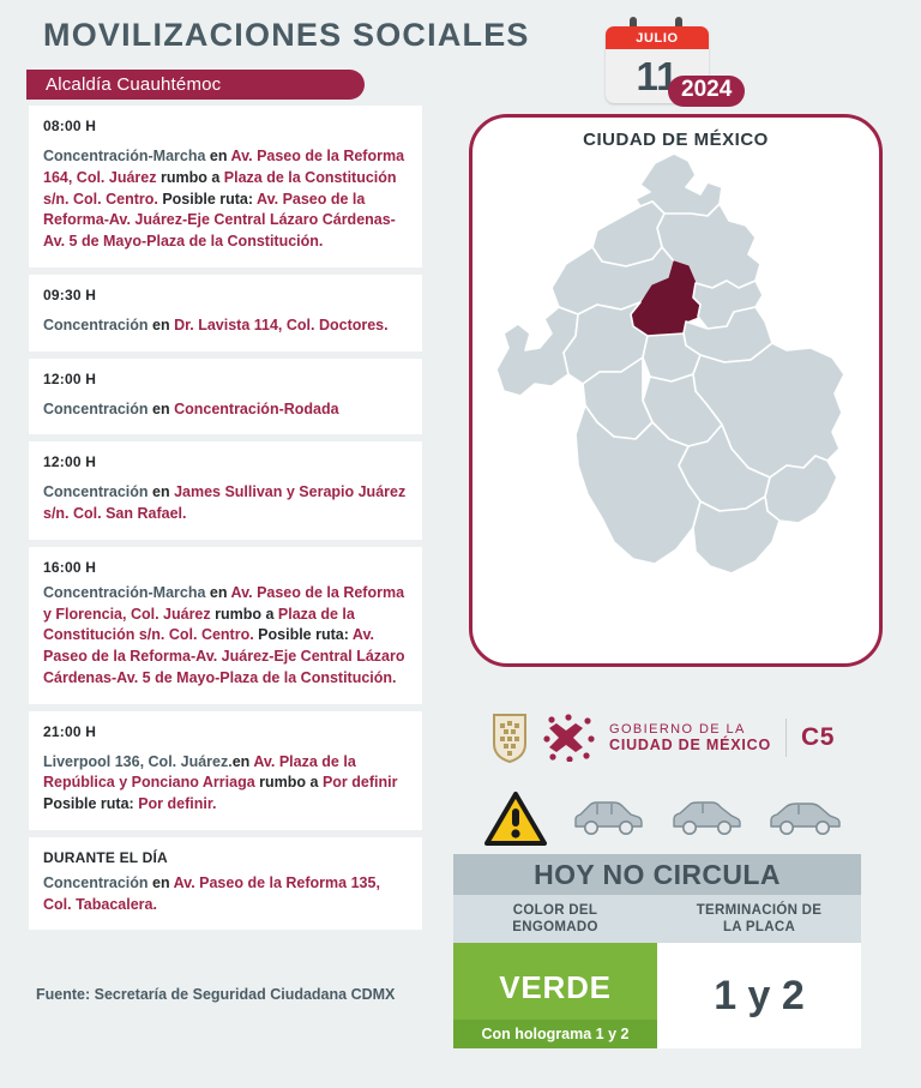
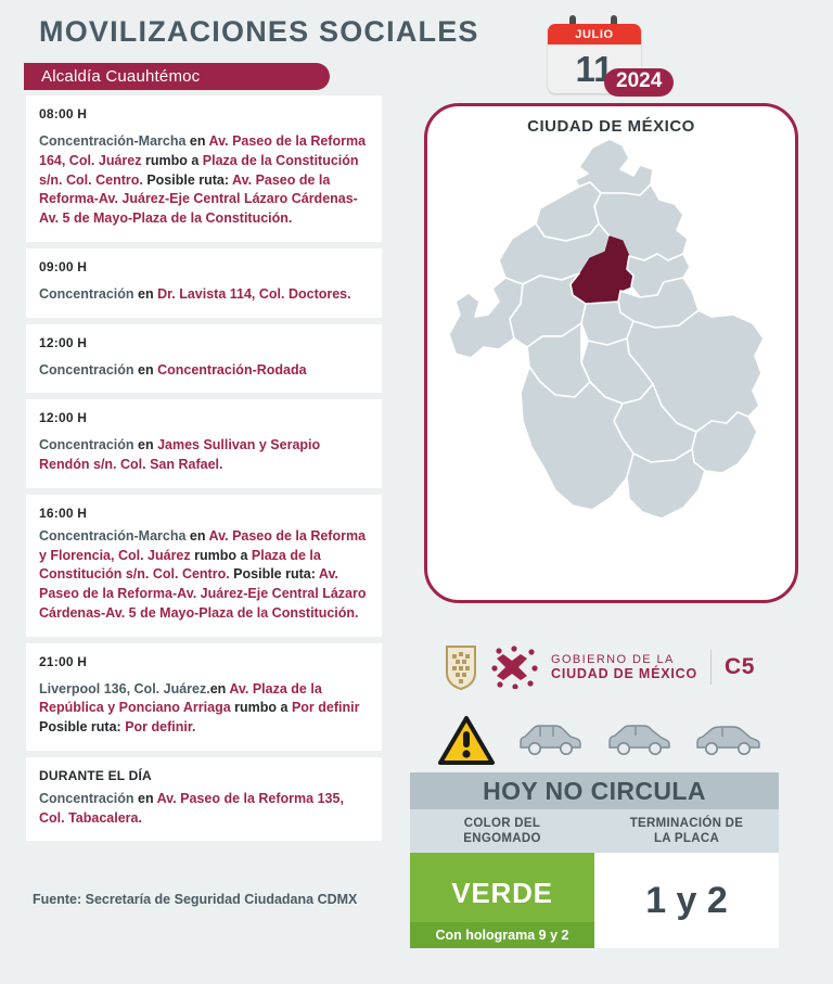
  MOVILIZACIONES SOCIALES
  Alcaldía Cuauhtémoc
  JULIO
  11
  2024
  08:00 H
  Concentración-Marcha en Av. Paseo de la Reforma 164, Col. Juárez rumbo a Plaza de la Constitución s/n. Col. Centro. Posible ruta: Av. Paseo de la Reforma-Av. Juárez-Eje Central Lázaro Cárdenas-Av. 5 de Mayo-Plaza de la Constitución.
- 09:30 H
+ 09:00 H
  Concentración en Dr. Lavista 114, Col. Doctores.
  12:00 H
  Concentración en Concentración-Rodada
  12:00 H
- Concentración en James Sullivan y Serapio Juárez s/n. Col. San Rafael.
+ Concentración en James Sullivan y Serapio Rendón s/n. Col. San Rafael.
  16:00 H
  Concentración-Marcha en Av. Paseo de la Reforma y Florencia, Col. Juárez rumbo a Plaza de la Constitución s/n. Col. Centro. Posible ruta: Av. Paseo de la Reforma-Av. Juárez-Eje Central Lázaro Cárdenas-Av. 5 de Mayo-Plaza de la Constitución.
  21:00 H
  Liverpool 136, Col. Juárez.en Av. Plaza de la República y Ponciano Arriaga rumbo a Por definir Posible ruta: Por definir.
  DURANTE EL DÍA
  Concentración en Av. Paseo de la Reforma 135, Col. Tabacalera.
  Fuente: Secretaría de Seguridad Ciudadana CDMX
  CIUDAD DE MÉXICO
  GOBIERNO DE LA
  CIUDAD DE MÉXICO
  C5
  HOY NO CIRCULA
  COLOR DEL
  ENGOMADO
  TERMINACIÓN DE
  LA PLACA
  VERDE
- Con holograma 1 y 2
+ Con holograma 9 y 2
  1 y 2
